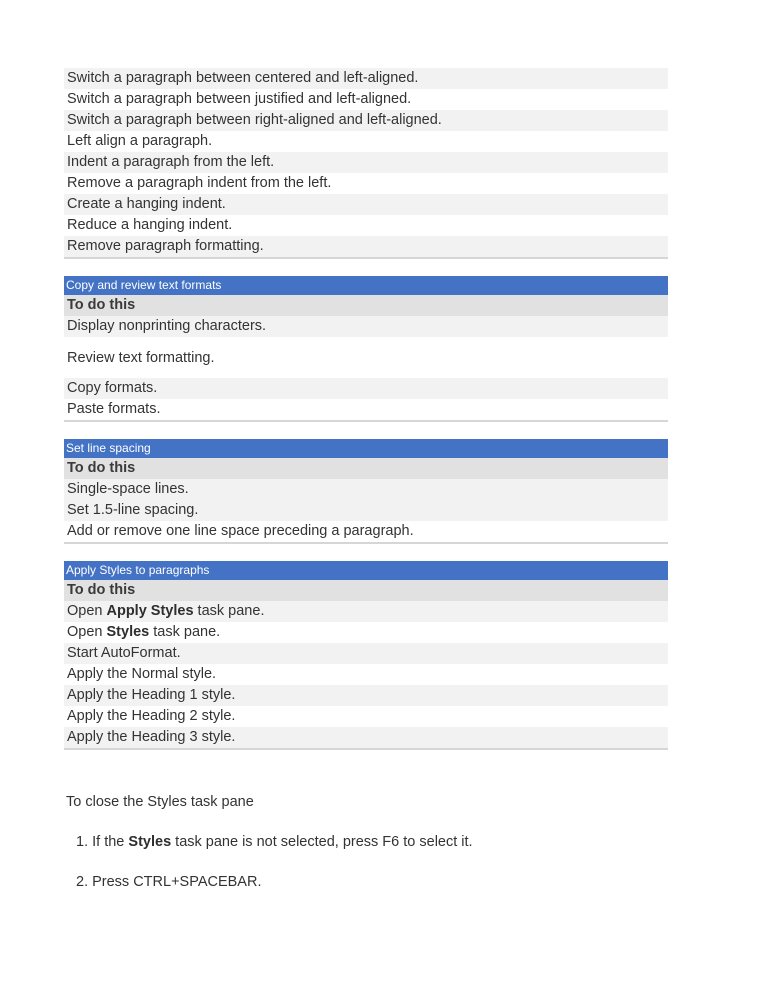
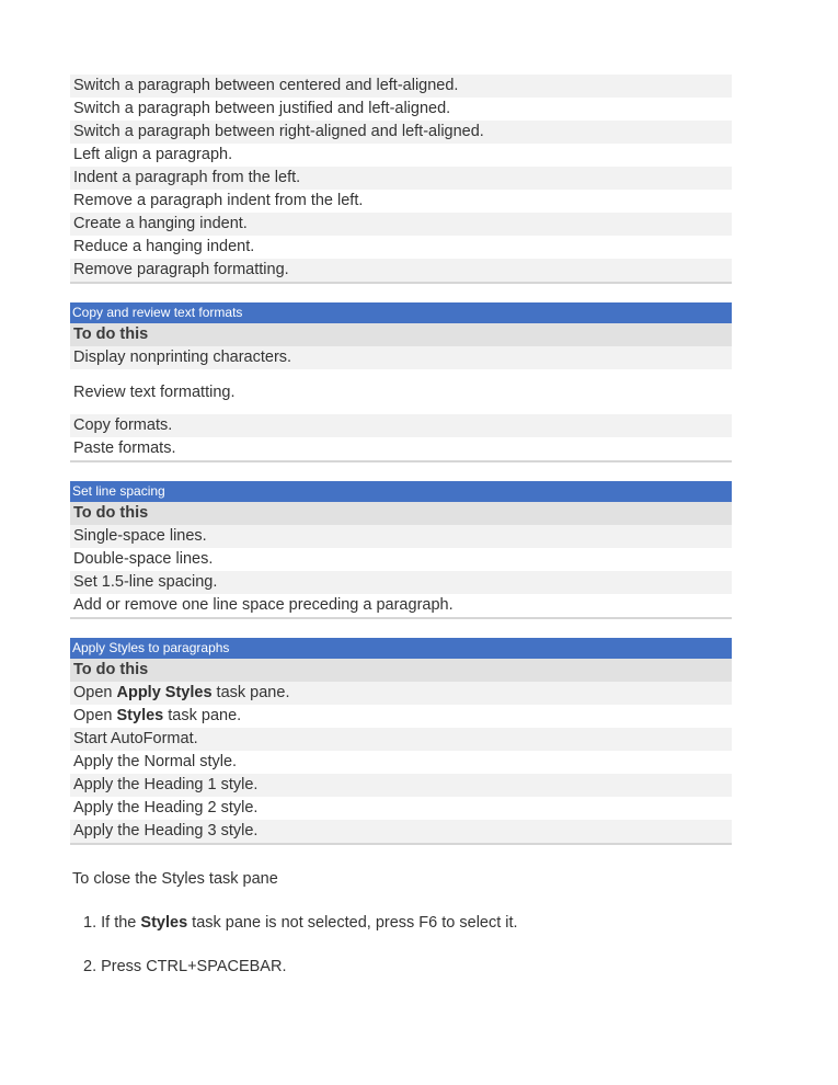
  Switch a paragraph between centered and left-aligned.
  Switch a paragraph between justified and left-aligned.
  Switch a paragraph between right-aligned and left-aligned.
  Left align a paragraph.
  Indent a paragraph from the left.
  Remove a paragraph indent from the left.
  Create a hanging indent.
  Reduce a hanging indent.
  Remove paragraph formatting.
  Copy and review text formats
  To do this
  Display nonprinting characters.
  Review text formatting.
  Copy formats.
  Paste formats.
  Set line spacing
  To do this
  Single-space lines.
+ Double-space lines.
  Set 1.5-line spacing.
  Add or remove one line space preceding a paragraph.
  Apply Styles to paragraphs
  To do this
  Open Apply Styles task pane.
  Open Styles task pane.
  Start AutoFormat.
  Apply the Normal style.
  Apply the Heading 1 style.
  Apply the Heading 2 style.
  Apply the Heading 3 style.
  To close the Styles task pane
  1. If the Styles task pane is not selected, press F6 to select it.
  2. Press CTRL+SPACEBAR.
